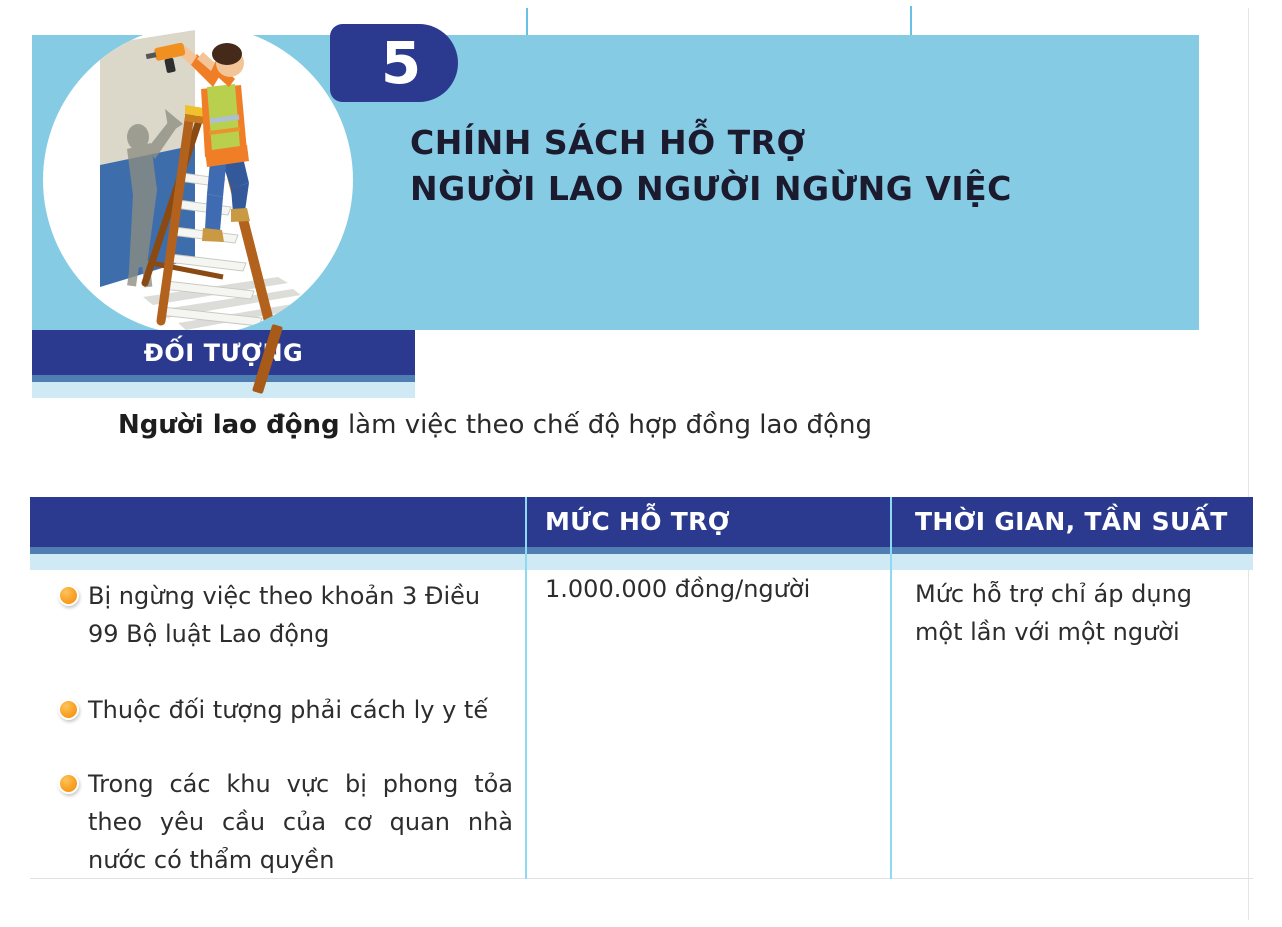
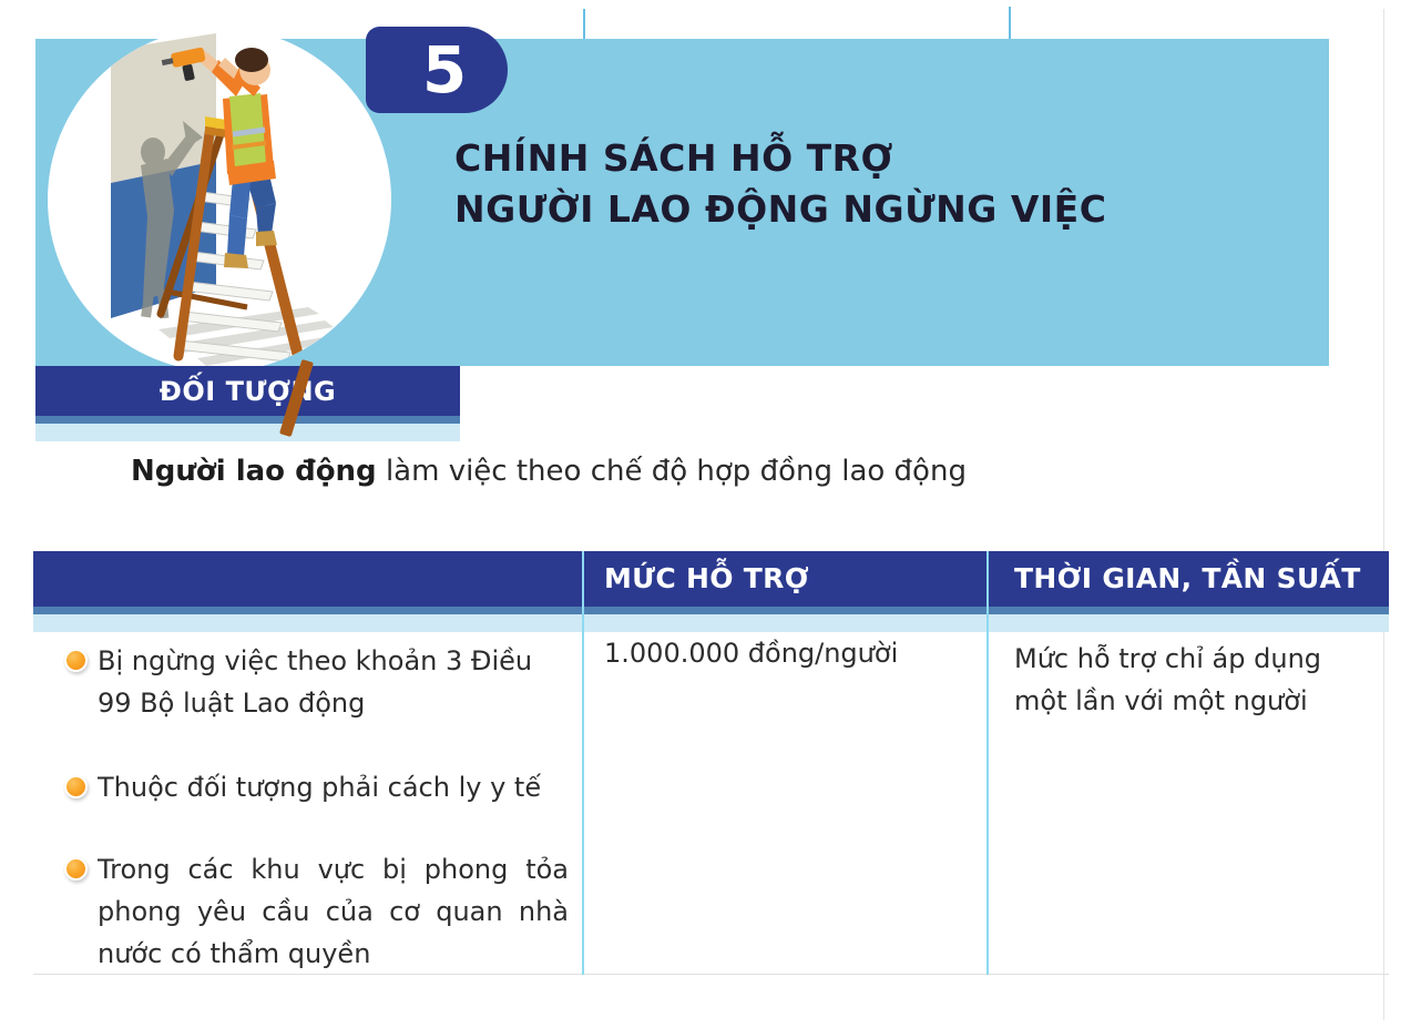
  5
  CHÍNH SÁCH HỖ TRỢ
- NGƯỜI LAO NGƯỜI NGỪNG VIỆC
+ NGƯỜI LAO ĐỘNG NGỪNG VIỆC
  ĐỐI TƯỢG
  Người lao động làm việc theo chế độ hợp đồng lao động
  MỨC HỖ TRỢ
  THỜI GIAN, TẦN SUẤT
  Bị ngừng việc theo khoản 3 Điều 99 Bộ luật Lao động
  Thuộc đối tượng phải cách ly y tế
- Trong các khu vực bị phong tỏa theo yêu cầu của cơ quan nhà nước có thẩm quyền
+ Trong các khu vực bị phong tỏa phong yêu cầu của cơ quan nhà nước có thẩm quyền
  1.000.000 đồng/người
  Mức hỗ trợ chỉ áp dụng một lần với một người
